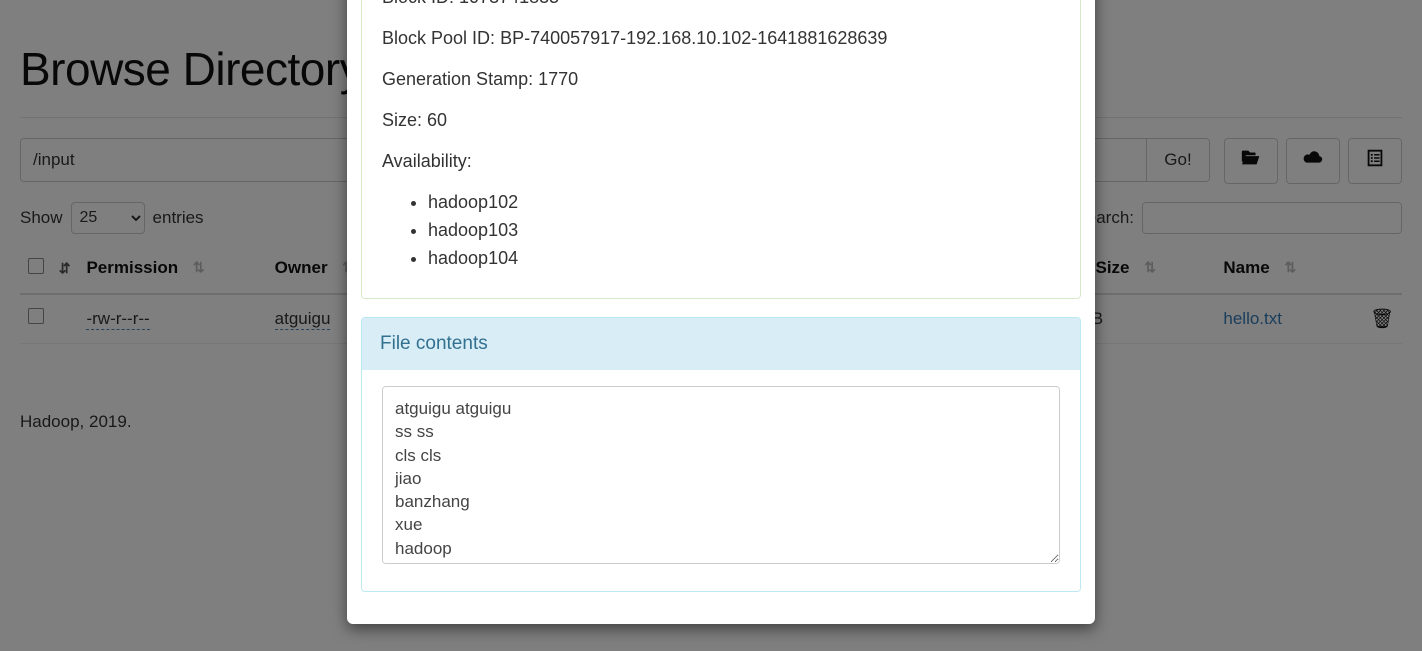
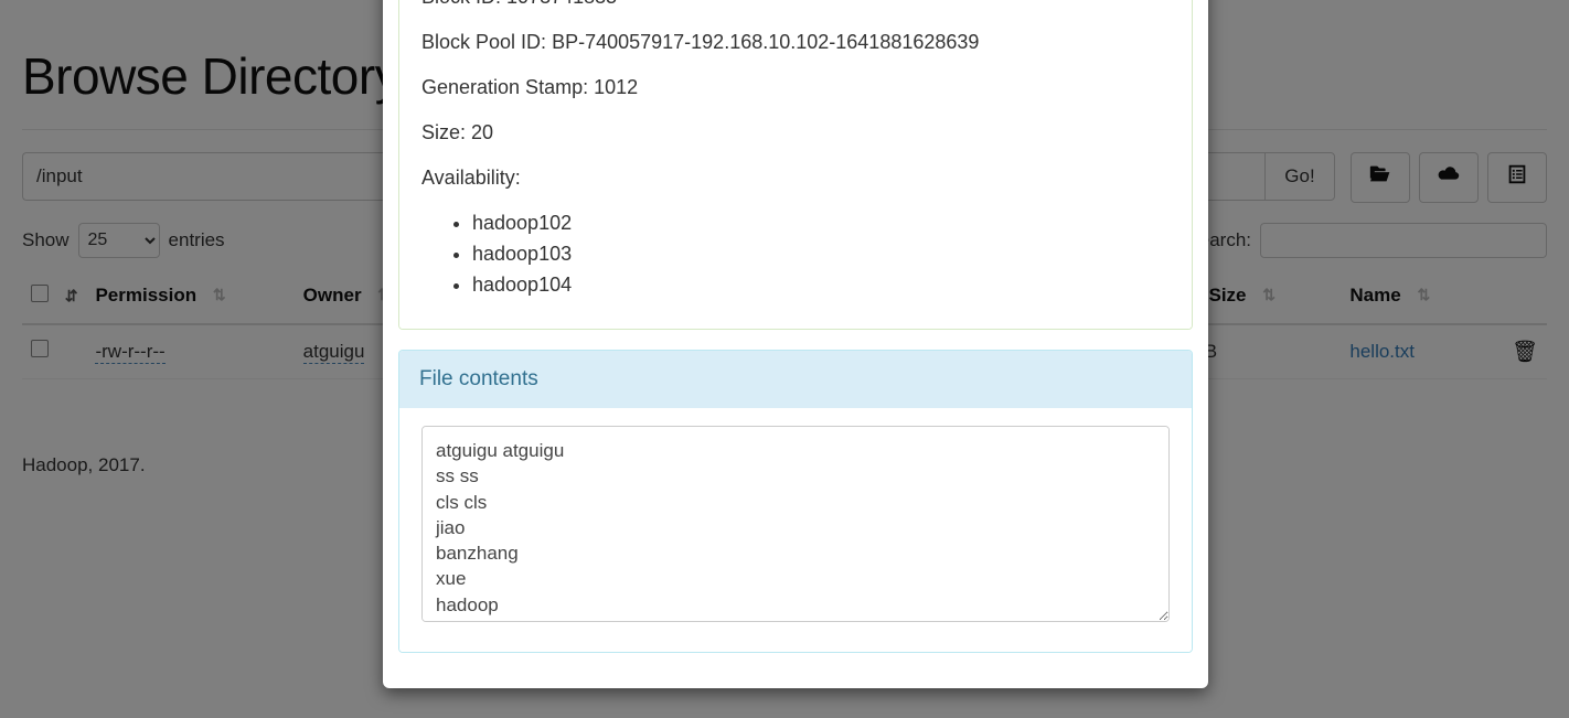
  Browse Director
  /input
  Go!
  Show
  25
  entries
  arch:
  ⇵	Permission ⇅	Owner		Size ⇅	Name ⇅
  	-rw-r--r--	atguigu		B	hello.txt	🗑
- Hadoop, 2019.
+ Hadoop, 2017.
  Block Pool ID: BP-740057917-192.168.10.102-1641881628639
- Generation Stamp: 1770
+ Generation Stamp: 1012
- Size: 60
+ Size: 20
  Availability:
  hadoop102
  hadoop103
  hadoop104
  File contents
  atguigu atguigu
  ss ss
  cls cls
  jiao
  banzhang
  xue
